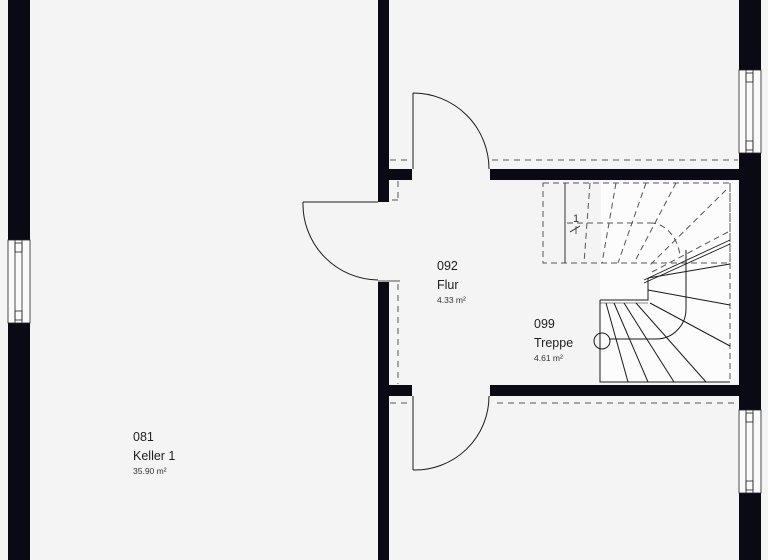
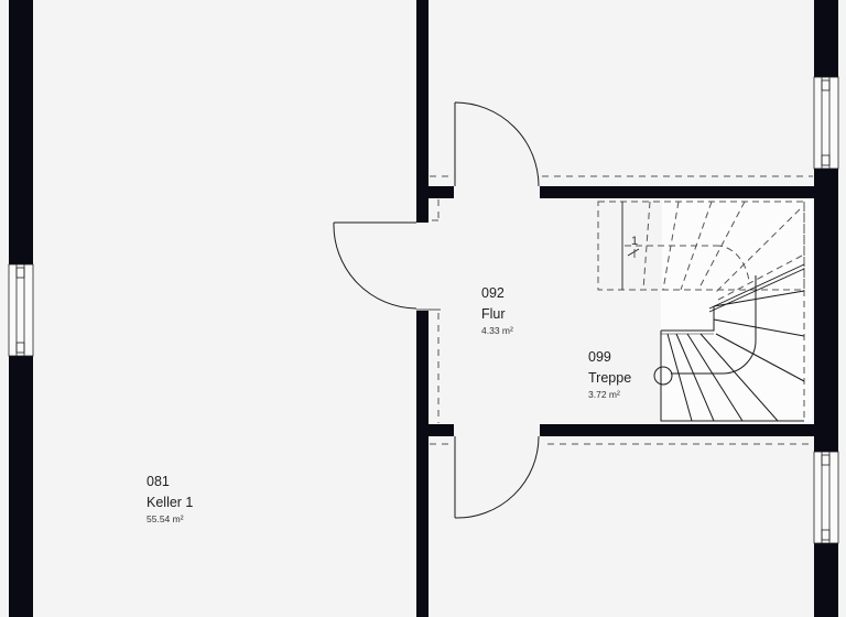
  1
  081
  Keller 1
- 35.90 m²
+ 55.54 m²
  092
  Flur
  4.33 m²
  099
  Treppe
- 4.61 m²
+ 3.72 m²
